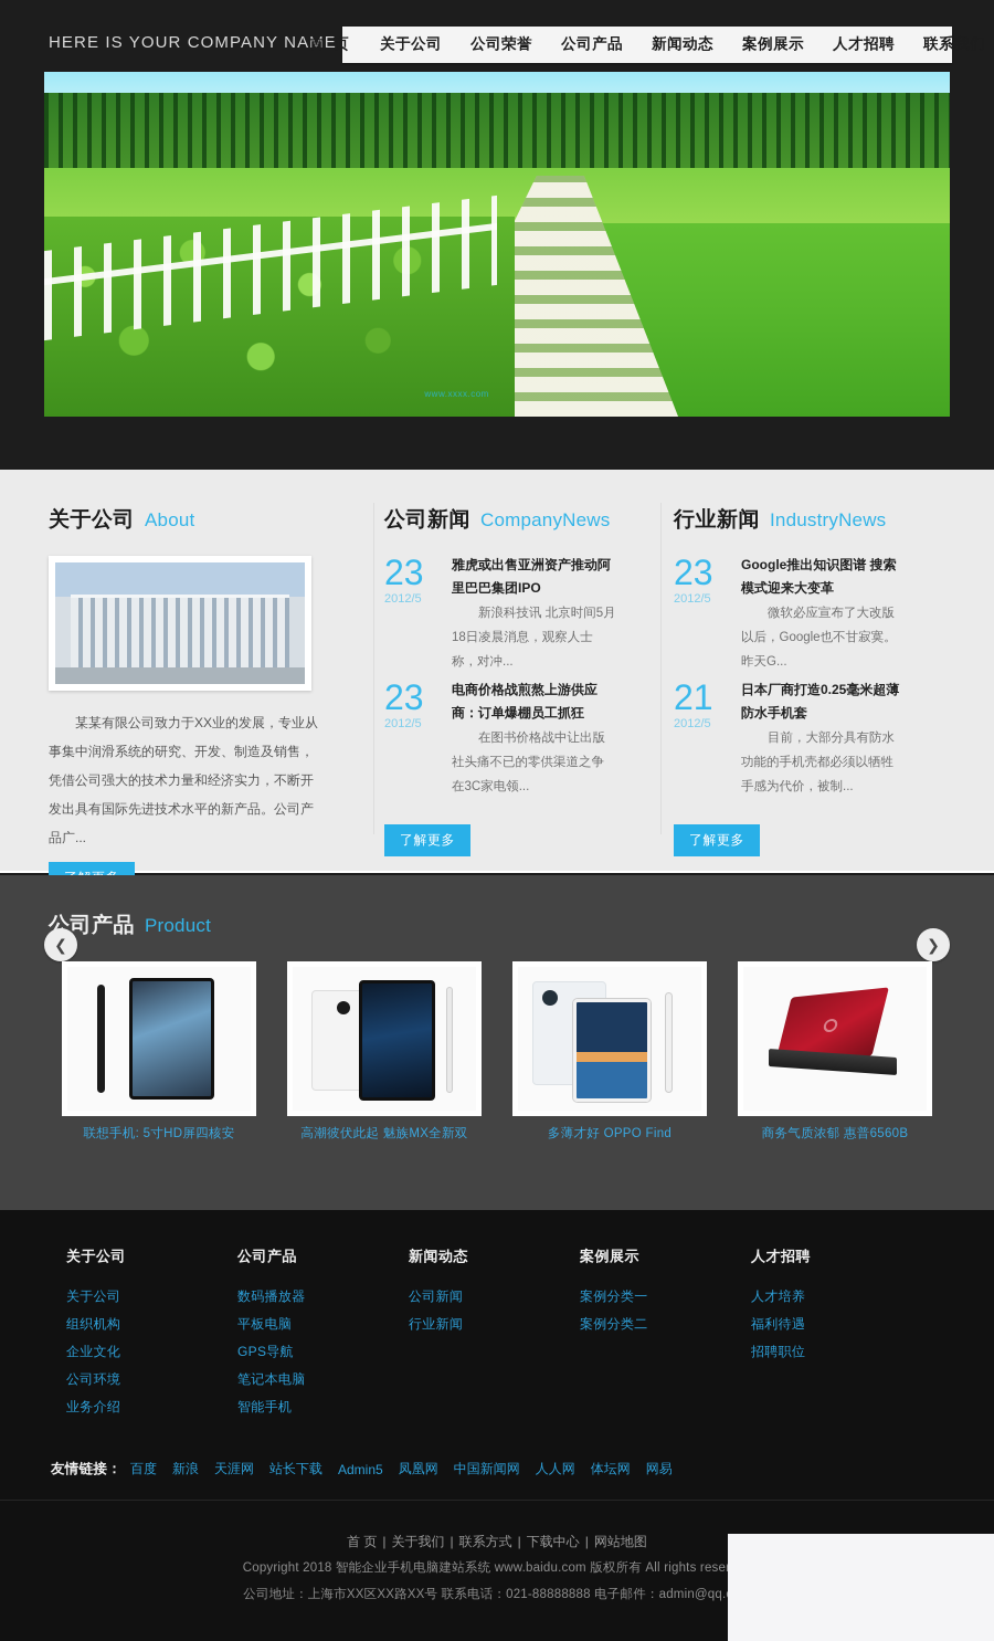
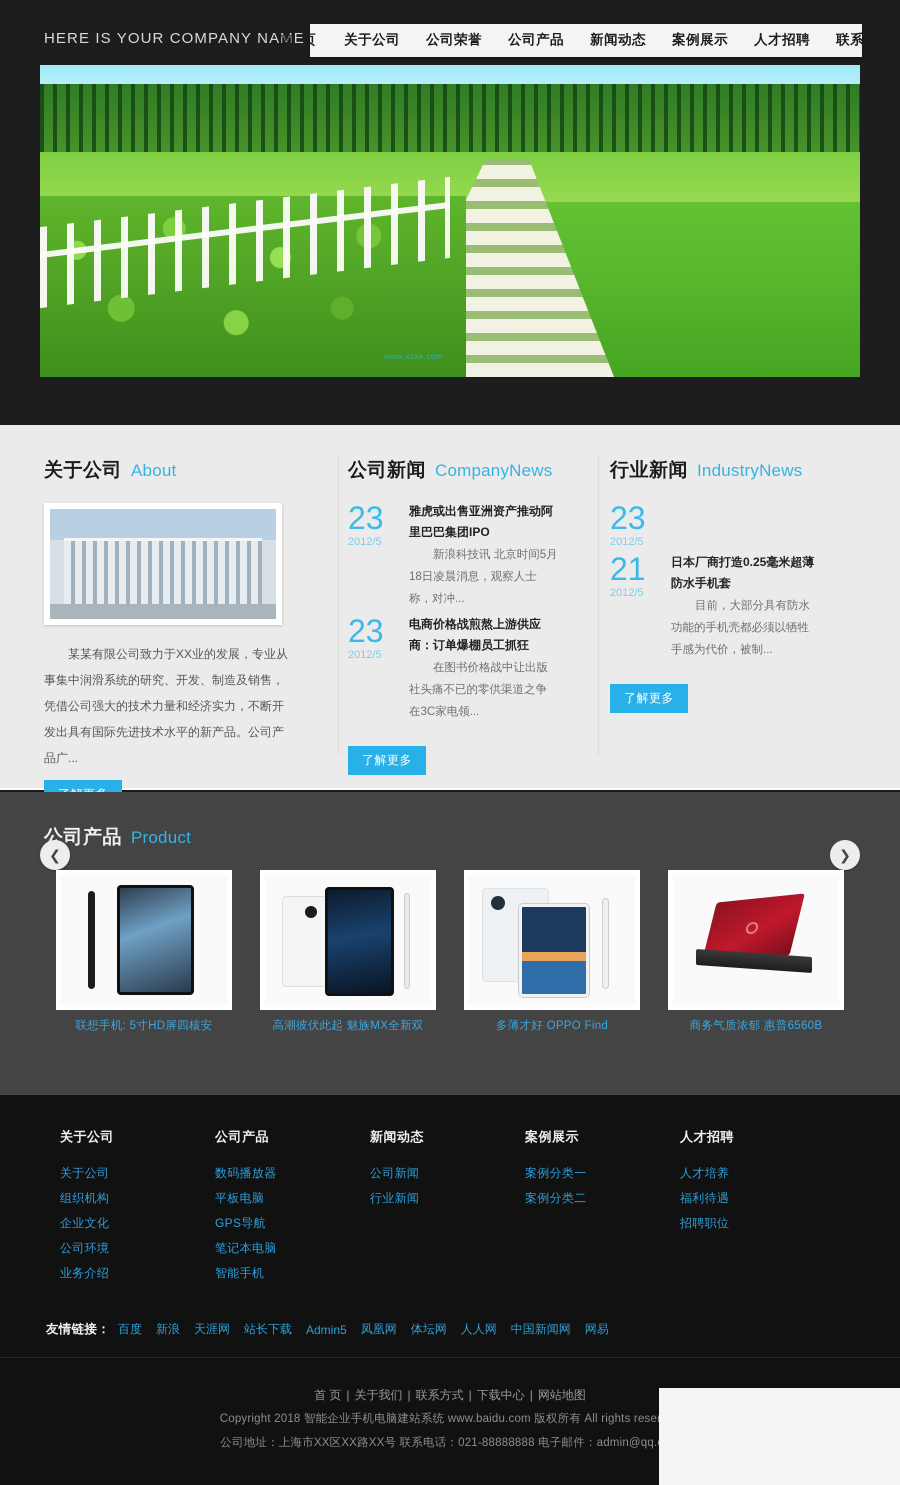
  HERE IS YOUR COMPANY NAME
  首 页
  关于公司
  公司荣誉
  公司产品
  新闻动态
  案例展示
  人才招聘
  联系我们
  www.xxxx.com
  关于公司
  About
  某某有限公司致力于XX业的发展，专业从事集中润滑系统的研究、开发、制造及销售，凭借公司强大的技术力量和经济实力，不断开发出具有国际先进技术水平的新产品。公司产品广...
  公司新闻
  CompanyNews
  23
  2012/5
  雅虎或出售亚洲资产推动阿里巴巴集团IPO
  新浪科技讯 北京时间5月18日凌晨消息，观察人士称，对冲...
  23
  2012/5
  电商价格战煎熬上游供应商：订单爆棚员工抓狂
  在图书价格战中让出版社头痛不已的零供渠道之争在3C家电领...
  了解更多
  行业新闻
  IndustryNews
  23
  2012/5
- Google推出知识图谱 搜索模式迎来大变革
- 微软必应宣布了大改版以后，Google也不甘寂寞。昨天G...
  21
  2012/5
  日本厂商打造0.25毫米超薄防水手机套
  目前，大部分具有防水功能的手机壳都必须以牺牲手感为代价，被制...
  了解更多
  公司产品
  Product
  ❮
  ❯
  联想手机: 5寸HD屏四核安
  高潮彼伏此起 魅族MX全新双
  多薄才好 OPPO Find
  商务气质浓郁 惠普6560B
  关于公司
  关于公司
  组织机构
  企业文化
  公司环境
  业务介绍
  公司产品
  数码播放器
  平板电脑
  GPS导航
  笔记本电脑
  智能手机
  新闻动态
  公司新闻
  行业新闻
  案例展示
  案例分类一
  案例分类二
  人才招聘
  人才培养
  福利待遇
  招聘职位
  友情链接：
  百度
  新浪
  天涯网
  站长下载
  Admin5
  凤凰网
- 中国新闻网
+ 体坛网
  人人网
- 体坛网
+ 中国新闻网
  网易
  首 页 | 关于我们 | 联系方式 | 下载中心 | 网站地图
  Copyright 2018 智能企业手机电脑建站系统 www.baidu.com 版权所有 All rights rese
  公司地址：上海市XX区XX路XX号 联系电话：021-88888888 电子邮件：admin@qq.
